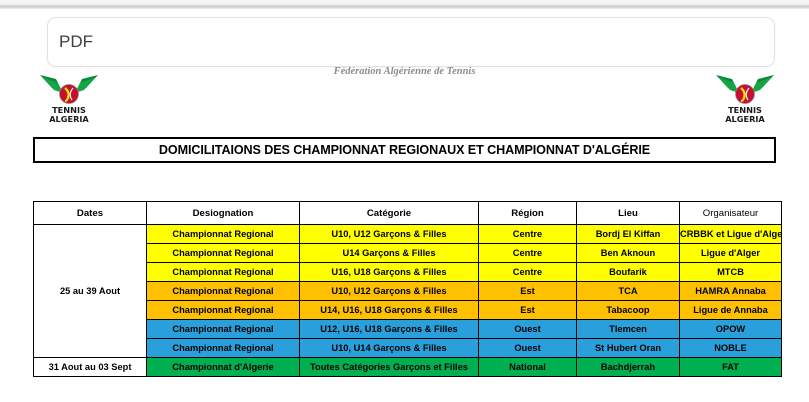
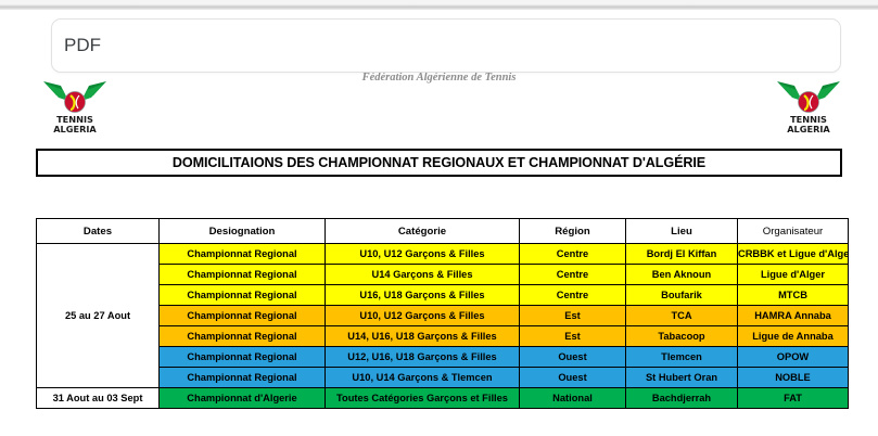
  TENNIS
  ALGERIA
  TENNIS
  ALGERIA
  Fédération Algérienne de Tennis
  DOMICILITAIONS DES CHAMPIONNAT REGIONAUX ET CHAMPIONNAT D'ALGÉRIE
  Dates	Desiognation	Catégorie	Région	Lieu	Organisateur
- 25 au 39 Aout	Championnat Regional	U10, U12 Garçons & Filles	Centre	Bordj El Kiffan	CRBBK et Ligue d'Alge
+ 25 au 27 Aout	Championnat Regional	U10, U12 Garçons & Filles	Centre	Bordj El Kiffan	CRBBK et Ligue d'Alge
  Championnat Regional	U14 Garçons & Filles	Centre	Ben Aknoun	Ligue d'Alger
  Championnat Regional	U16, U18 Garçons & Filles	Centre	Boufarik	MTCB
  Championnat Regional	U10, U12 Garçons & Filles	Est	TCA	HAMRA Annaba
  Championnat Regional	U14, U16, U18 Garçons & Filles	Est	Tabacoop	Ligue de Annaba
  Championnat Regional	U12, U16, U18 Garçons & Filles	Ouest	Tlemcen	OPOW
- Championnat Regional	U10, U14 Garçons & Filles	Ouest	St Hubert Oran	NOBLE
+ Championnat Regional	U10, U14 Garçons & Tlemcen	Ouest	St Hubert Oran	NOBLE
  31 Aout au 03 Sept	Championnat d'Algerie	Toutes Catégories Garçons et Filles	National	Bachdjerrah	FAT
  PDF
